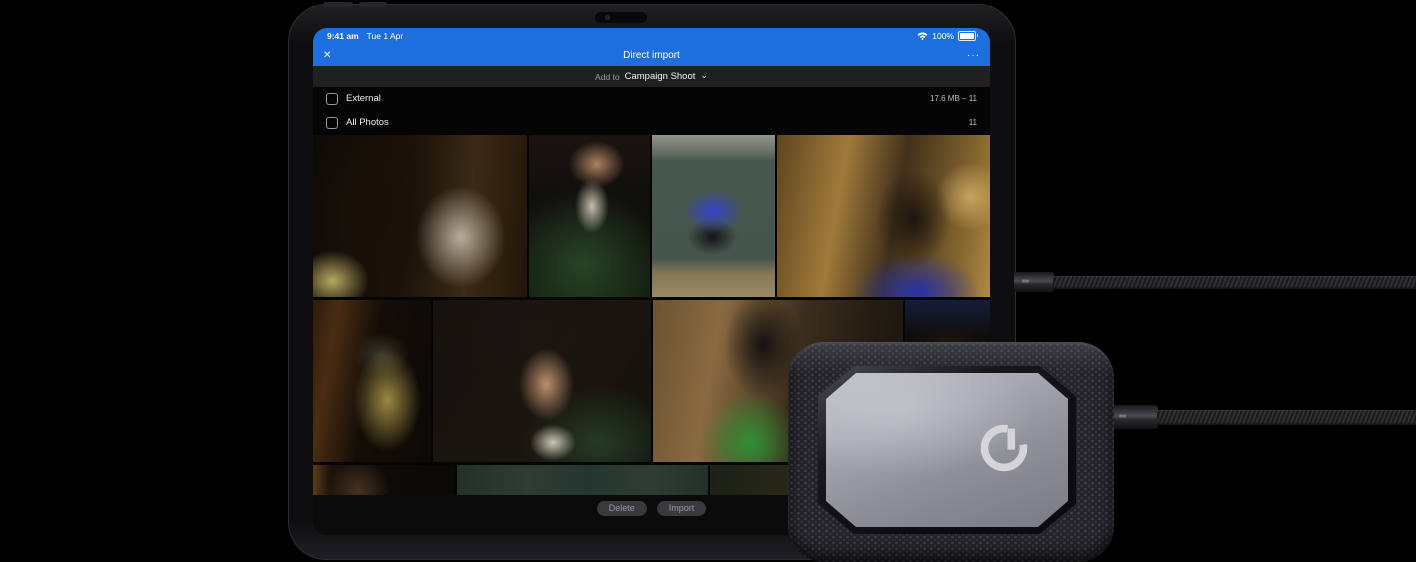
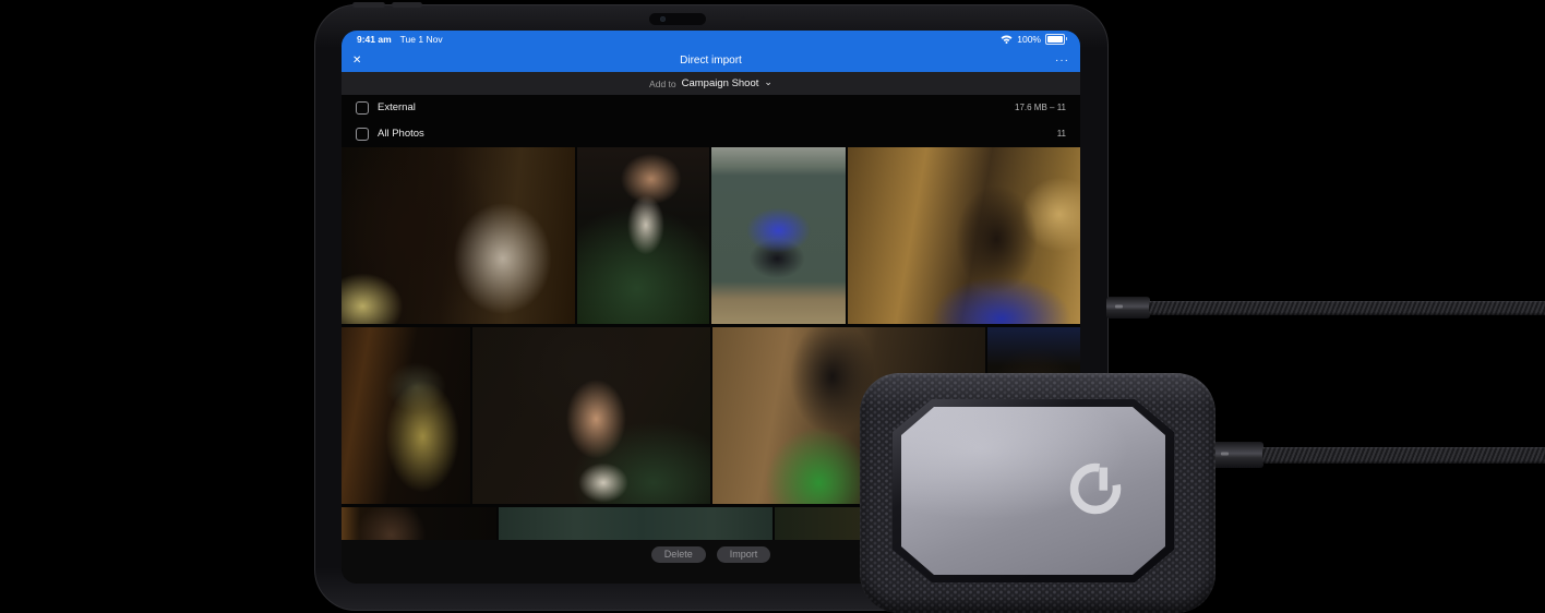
  9:41 am
- Tue 1 Apr
+ Tue 1 Nov
  100%
  ✕
  Direct import
  ···
  Add to
  Campaign Shoot
  ⌄
  External
  17.6 MB – 11
  All Photos
  11
  Delete
  Import
